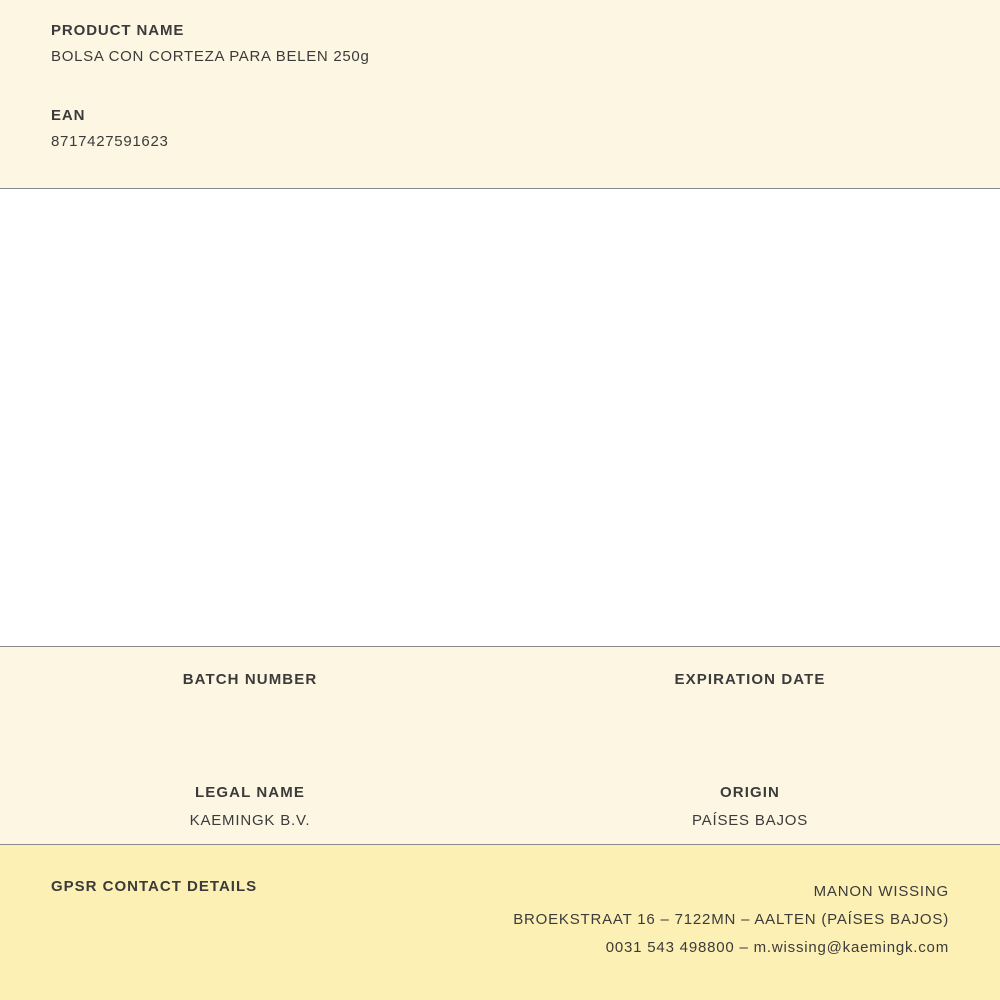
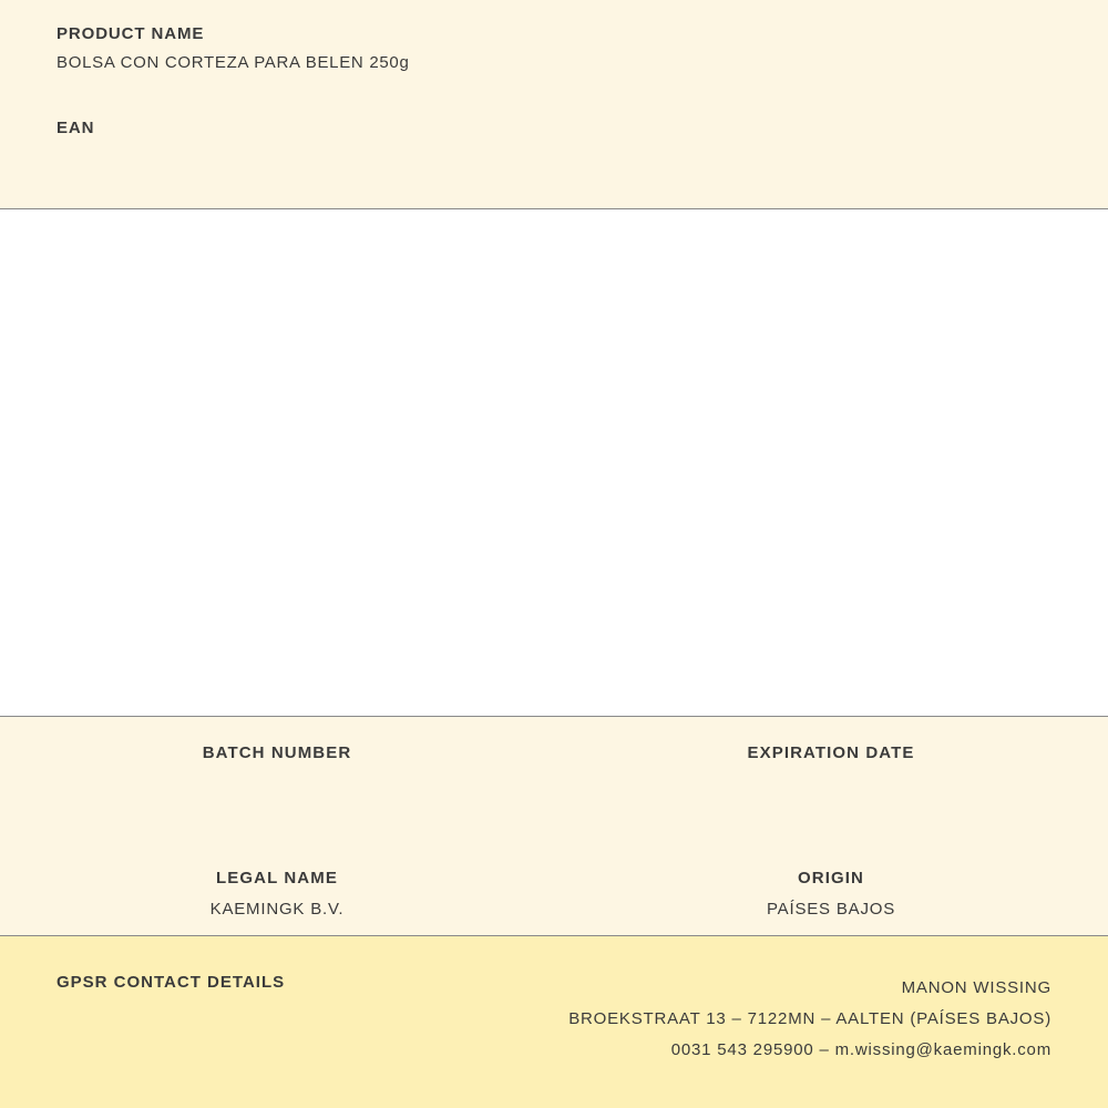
  PRODUCT NAME
  BOLSA CON CORTEZA PARA BELEN 250g
  EAN
- 8717427591623
  BATCH NUMBER
  EXPIRATION DATE
  LEGAL NAME
  KAEMINGK B.V.
  ORIGIN
  PAÍSES BAJOS
  GPSR CONTACT DETAILS
  MANON WISSING
- BROEKSTRAAT 16 – 7122MN – AALTEN (PAÍSES BAJOS)
+ BROEKSTRAAT 13 – 7122MN – AALTEN (PAÍSES BAJOS)
- 0031 543 498800 – m.wissing@kaemingk.com
+ 0031 543 295900 – m.wissing@kaemingk.com
